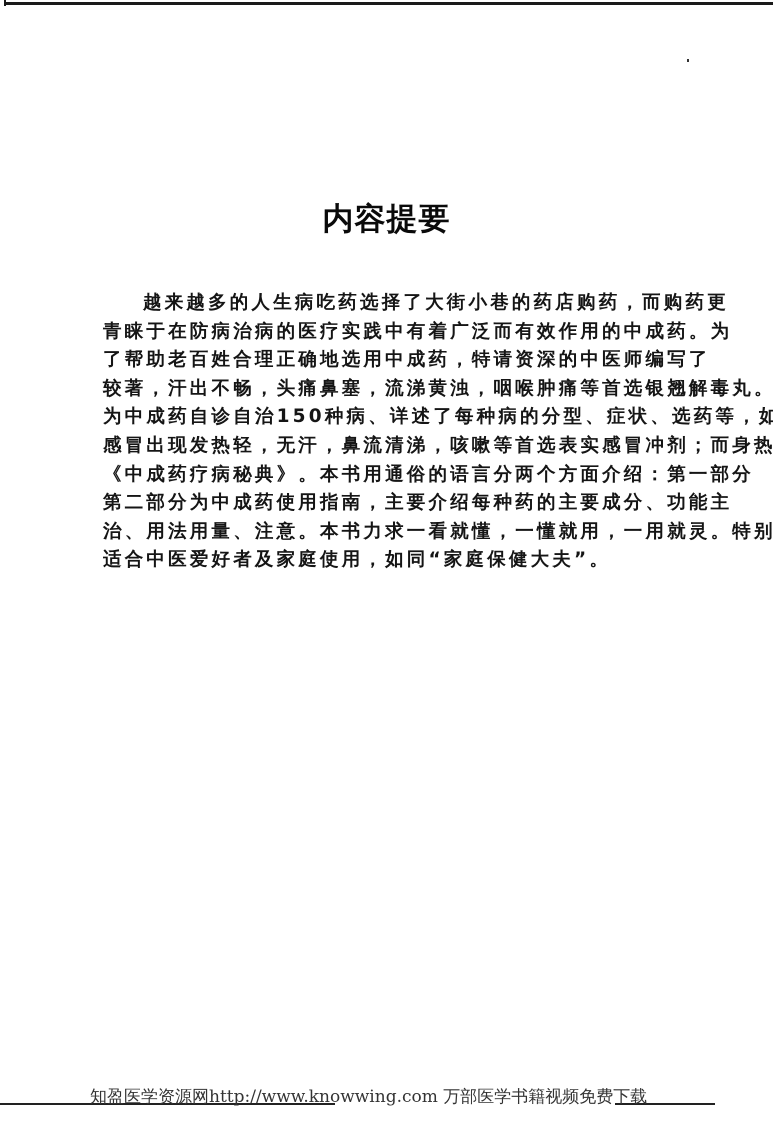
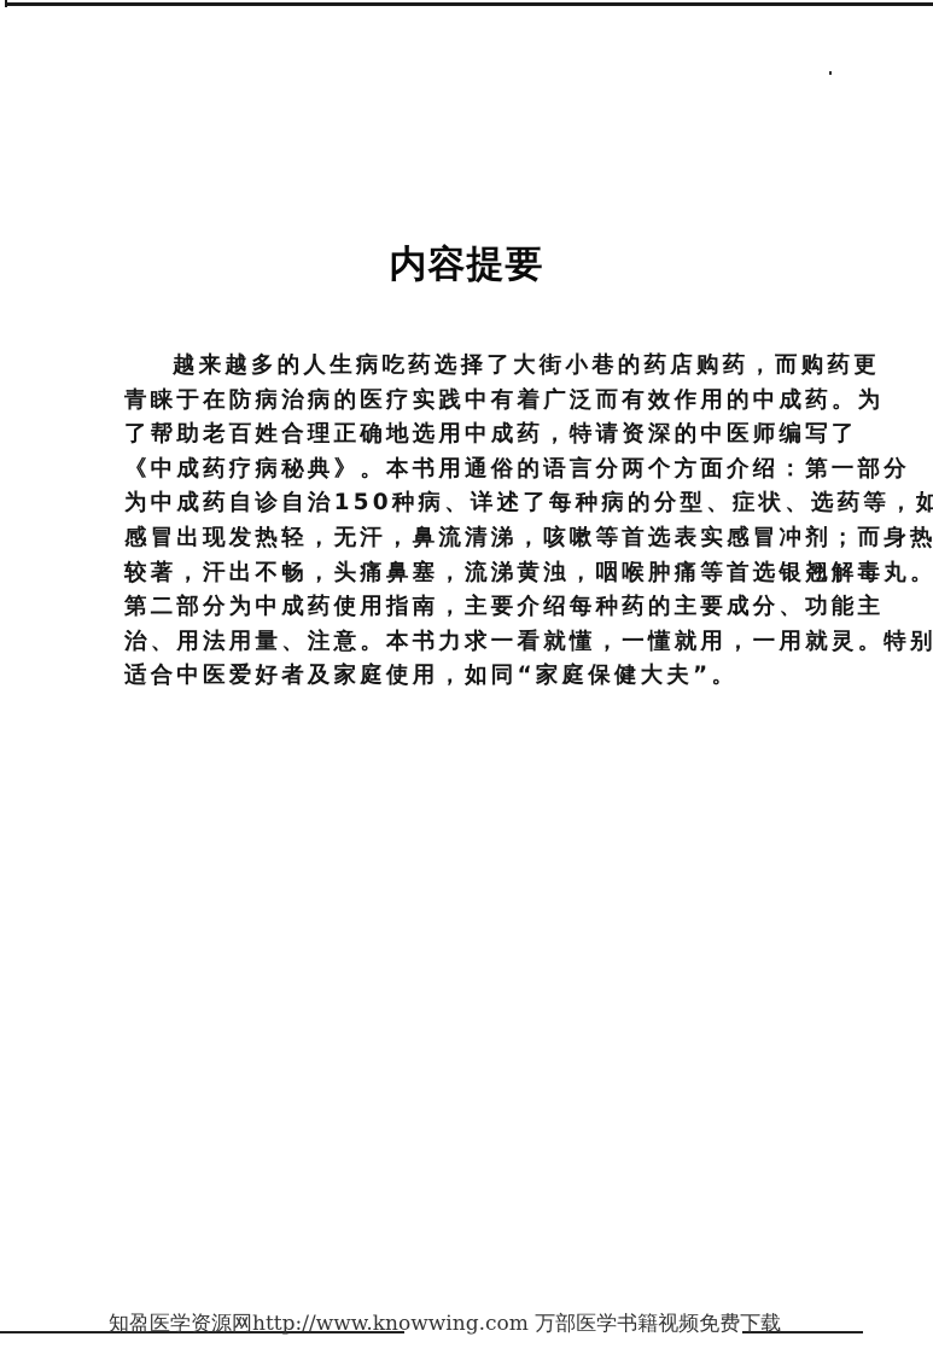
  内容提要
  越来越多的人生病吃药选择了大街小巷的药店购药，而购药更
  青睐于在防病治病的医疗实践中有着广泛而有效作用的中成药。为
  了帮助老百姓合理正确地选用中成药，特请资深的中医师编写了
- 较著，汗出不畅，头痛鼻塞，流涕黄浊，咽喉肿痛等首选银翘解毒丸。
+ 《中成药疗病秘典》。本书用通俗的语言分两个方面介绍：第一部分
  为中成药自诊自治150种病、详述了每种病的分型、症状、选药等，如
  感冒出现发热轻，无汗，鼻流清涕，咳嗽等首选表实感冒冲剂；而身热
- 《中成药疗病秘典》。本书用通俗的语言分两个方面介绍：第一部分
+ 较著，汗出不畅，头痛鼻塞，流涕黄浊，咽喉肿痛等首选银翘解毒丸。
  第二部分为中成药使用指南，主要介绍每种药的主要成分、功能主
  治、用法用量、注意。本书力求一看就懂，一懂就用，一用就灵。特别
  适合中医爱好者及家庭使用，如同“家庭保健大夫”。
  知盈医学资源网http://www.knowwing.com 万部医学书籍视频免费下载
